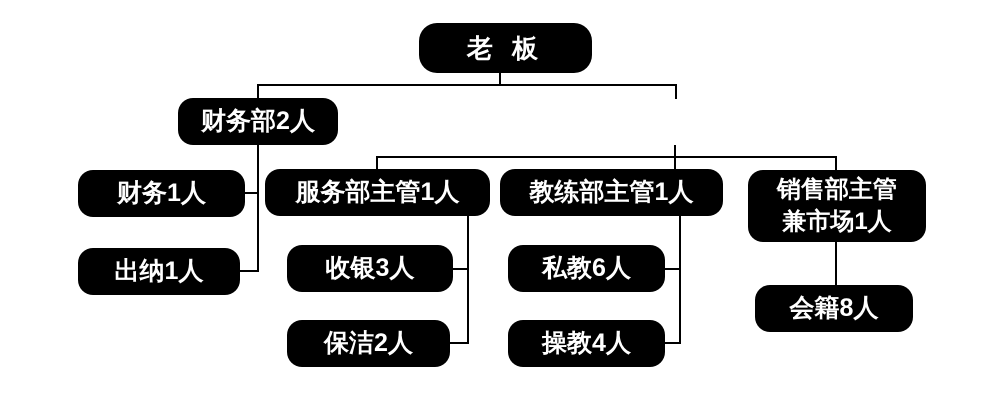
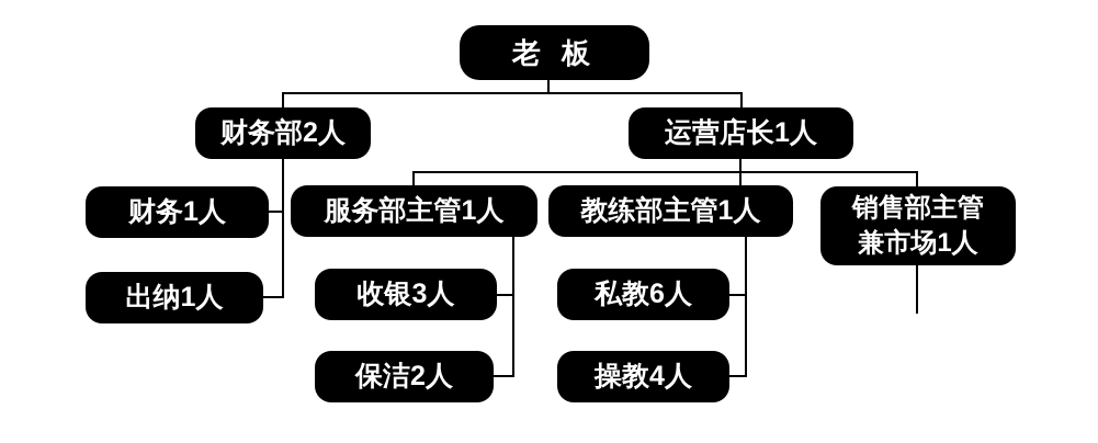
  老 板
  财务部2人
+ 运营店长1人
  财务1人
  服务部主管1人
  教练部主管1人
  销售部主管
  兼市场1人
  出纳1人
  收银3人
  私教6人
- 会籍8人
  保洁2人
  操教4人
